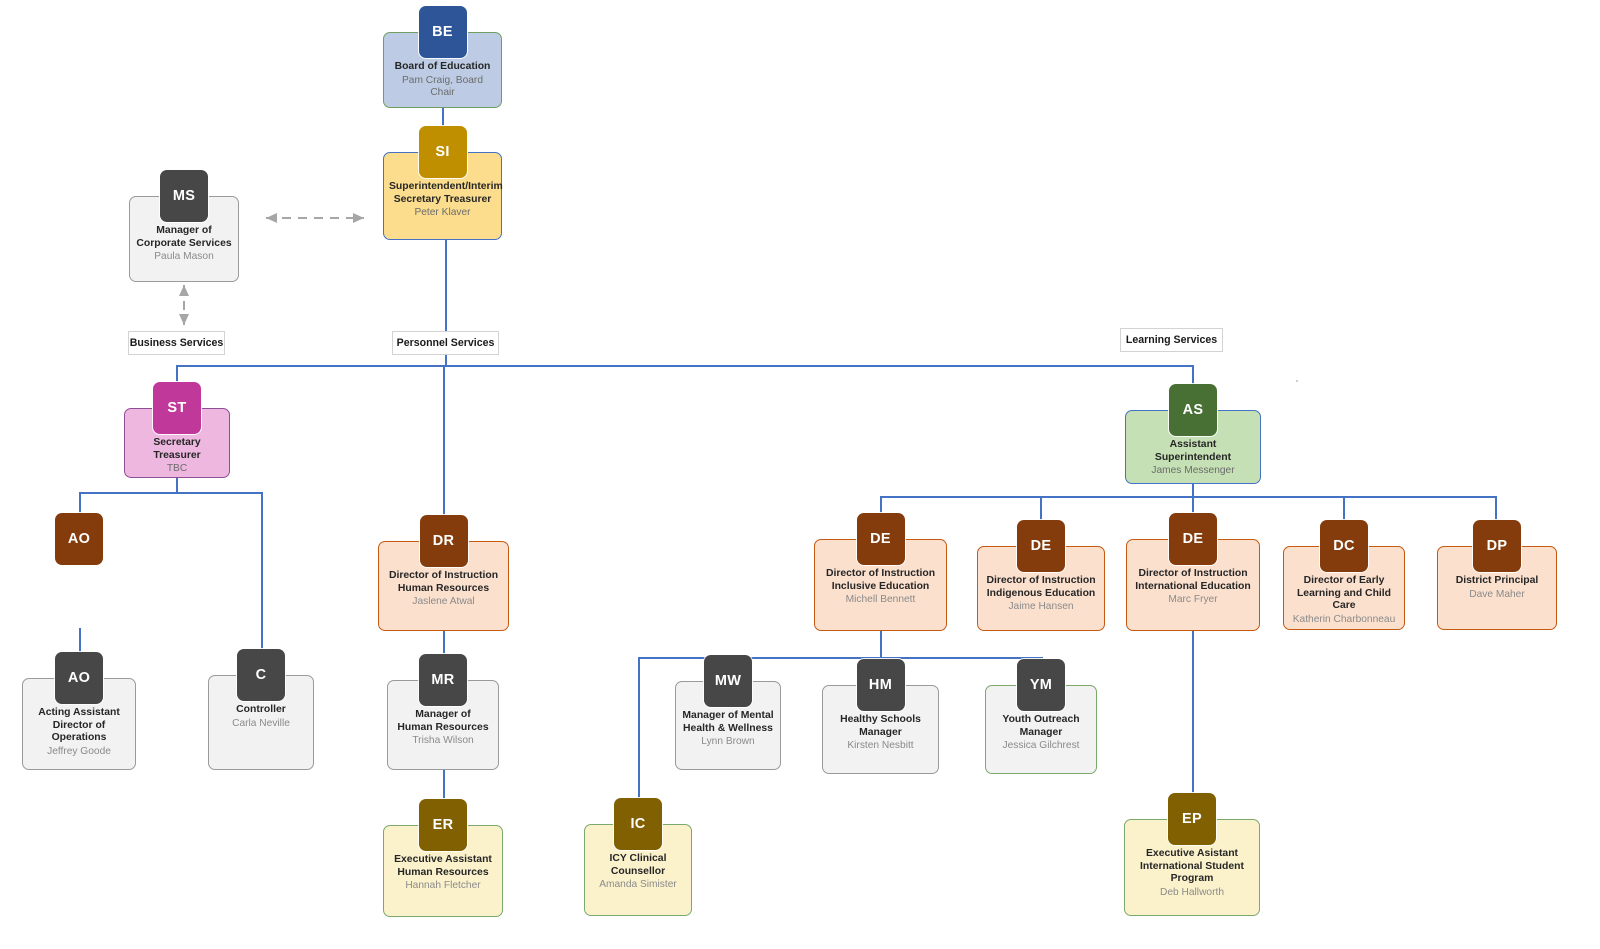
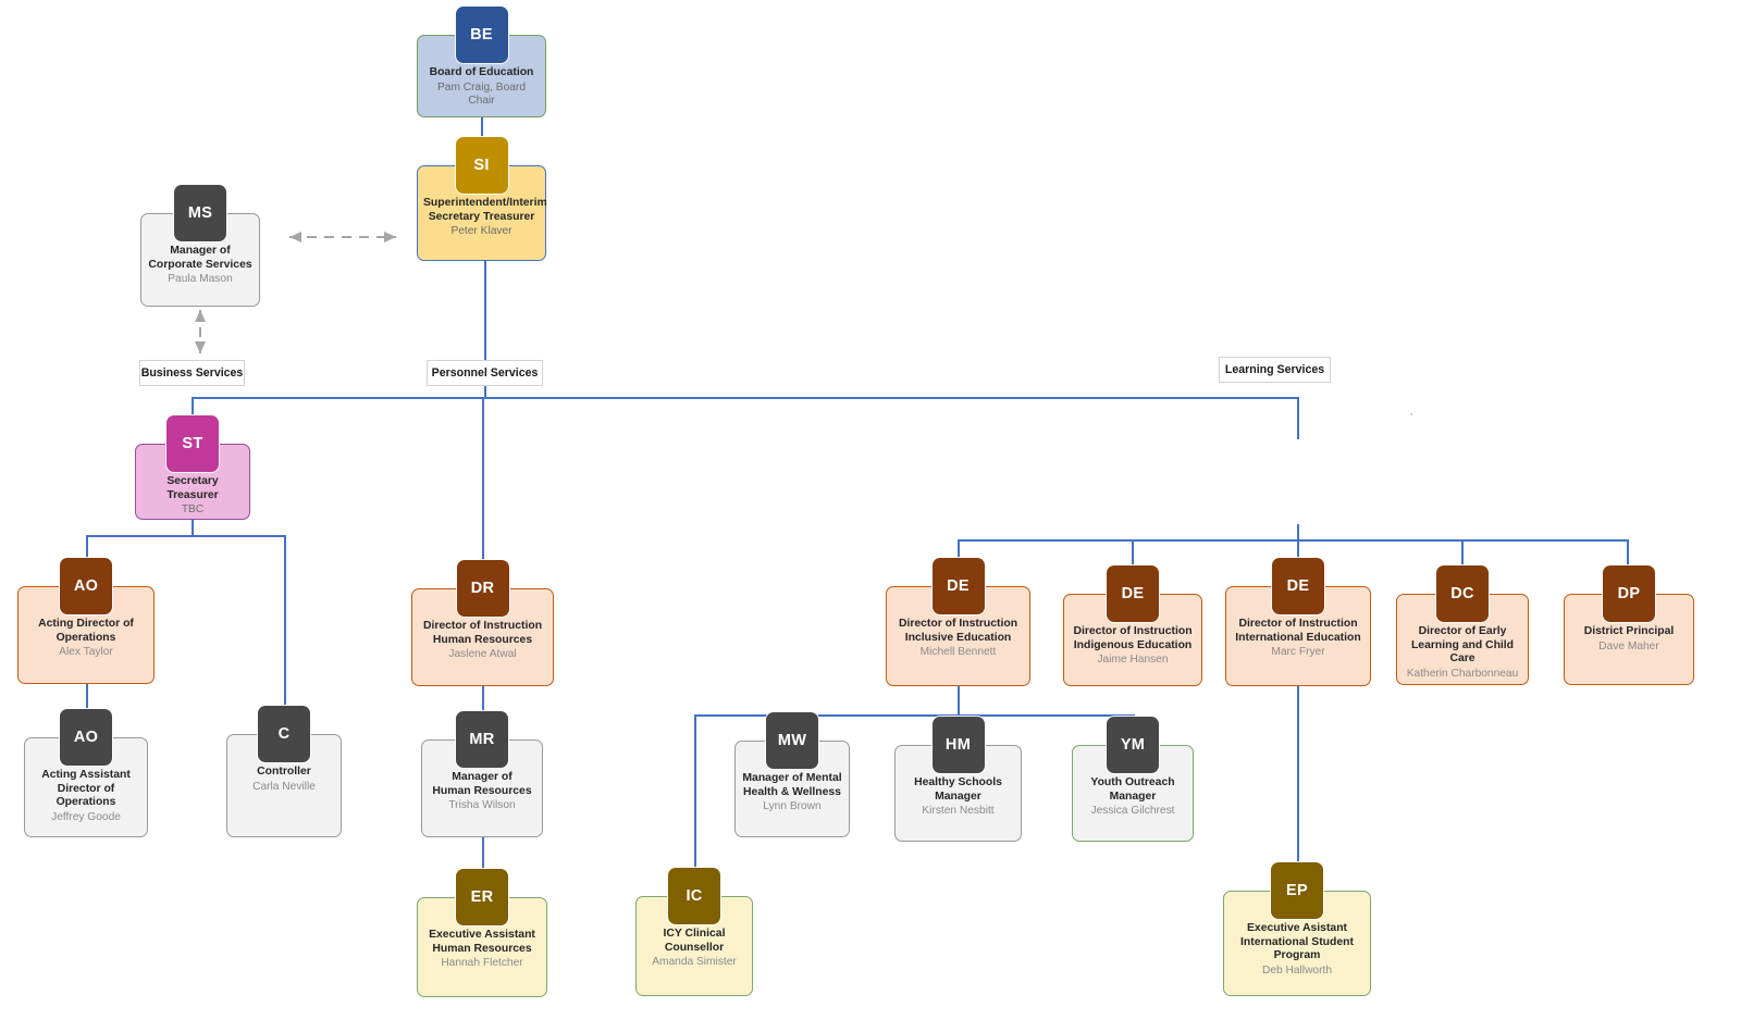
  Business Services
  Personnel Services
  Learning Services
  BE
  Board of Education
  Pam Craig, Board Chair
  SI
  Superintendent/Interim
  Secretary Treasurer
  Peter Klaver
  MS
  Manager of
  Corporate Services
  Paula Mason
  ST
  Secretary Treasurer
  TBC
- AS
- Assistant Superintendent
- James Messenger
  AO
+ Acting Director of
+ Operations
+ Alex Taylor
  AO
  Acting Assistant
  Director of Operations
  Jeffrey Goode
  C
  Controller
  Carla Neville
  DR
  Director of Instruction
  Human Resources
  Jaslene Atwal
  MR
  Manager of
  Human Resources
  Trisha Wilson
  ER
  Executive Assistant
  Human Resources
  Hannah Fletcher
  DE
  Director of Instruction
  Inclusive Education
  Michell Bennett
  DE
  Director of Instruction
  Indigenous Education
  Jaime Hansen
  DE
  Director of Instruction
  International Education
  Marc Fryer
  DC
  Director of Early
  Learning and Child Care
  Katherin Charbonneau
  DP
  District Principal
  Dave Maher
  MW
  Manager of Mental
  Health & Wellness
  Lynn Brown
  HM
  Healthy Schools
  Manager
  Kirsten Nesbitt
  YM
  Youth Outreach
  Manager
  Jessica Gilchrest
  IC
  ICY Clinical
  Counsellor
  Amanda Simister
  EP
  Executive Asistant
  International Student
  Program
  Deb Hallworth
